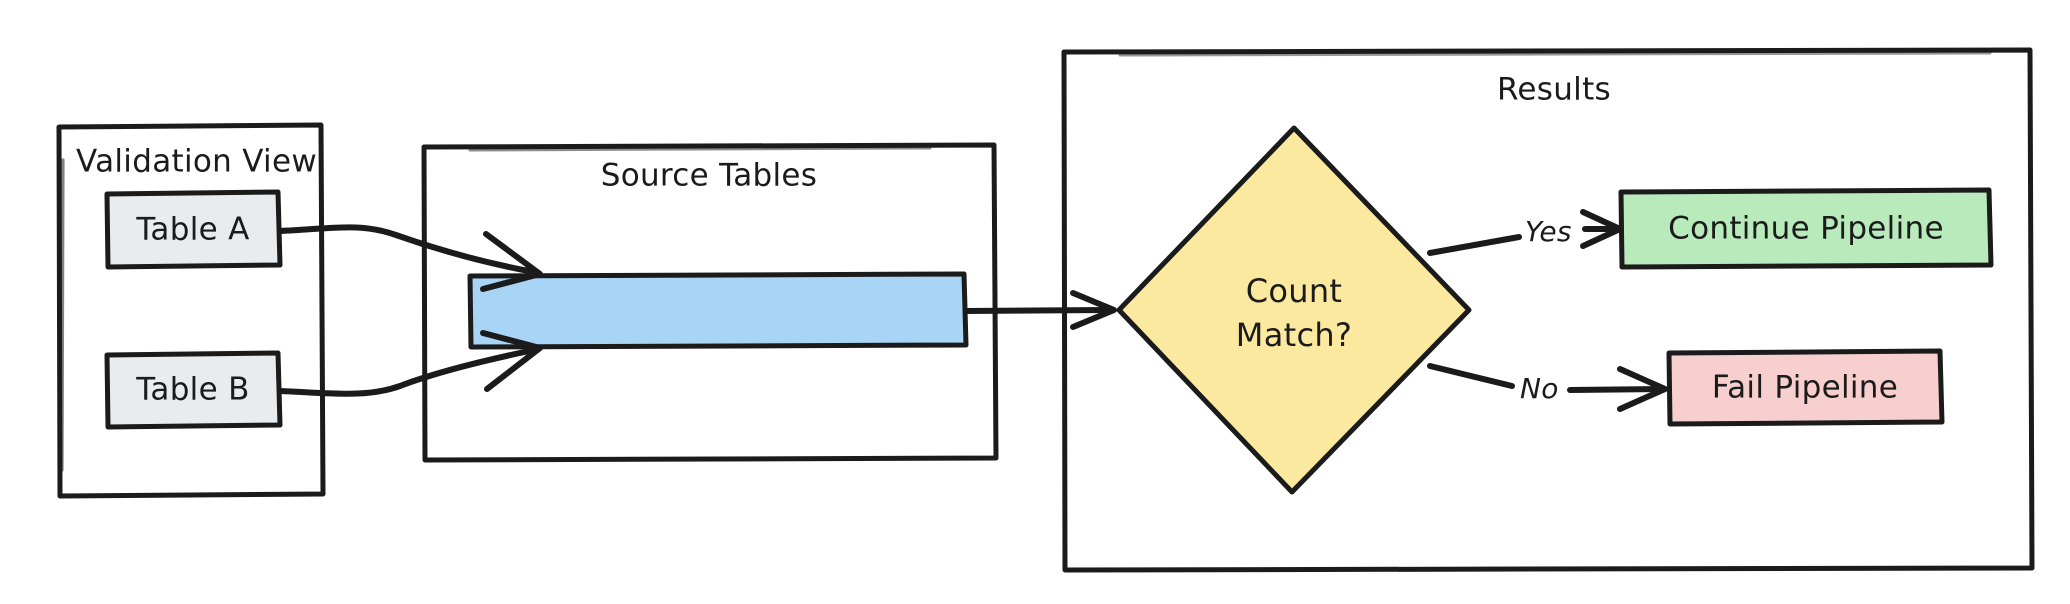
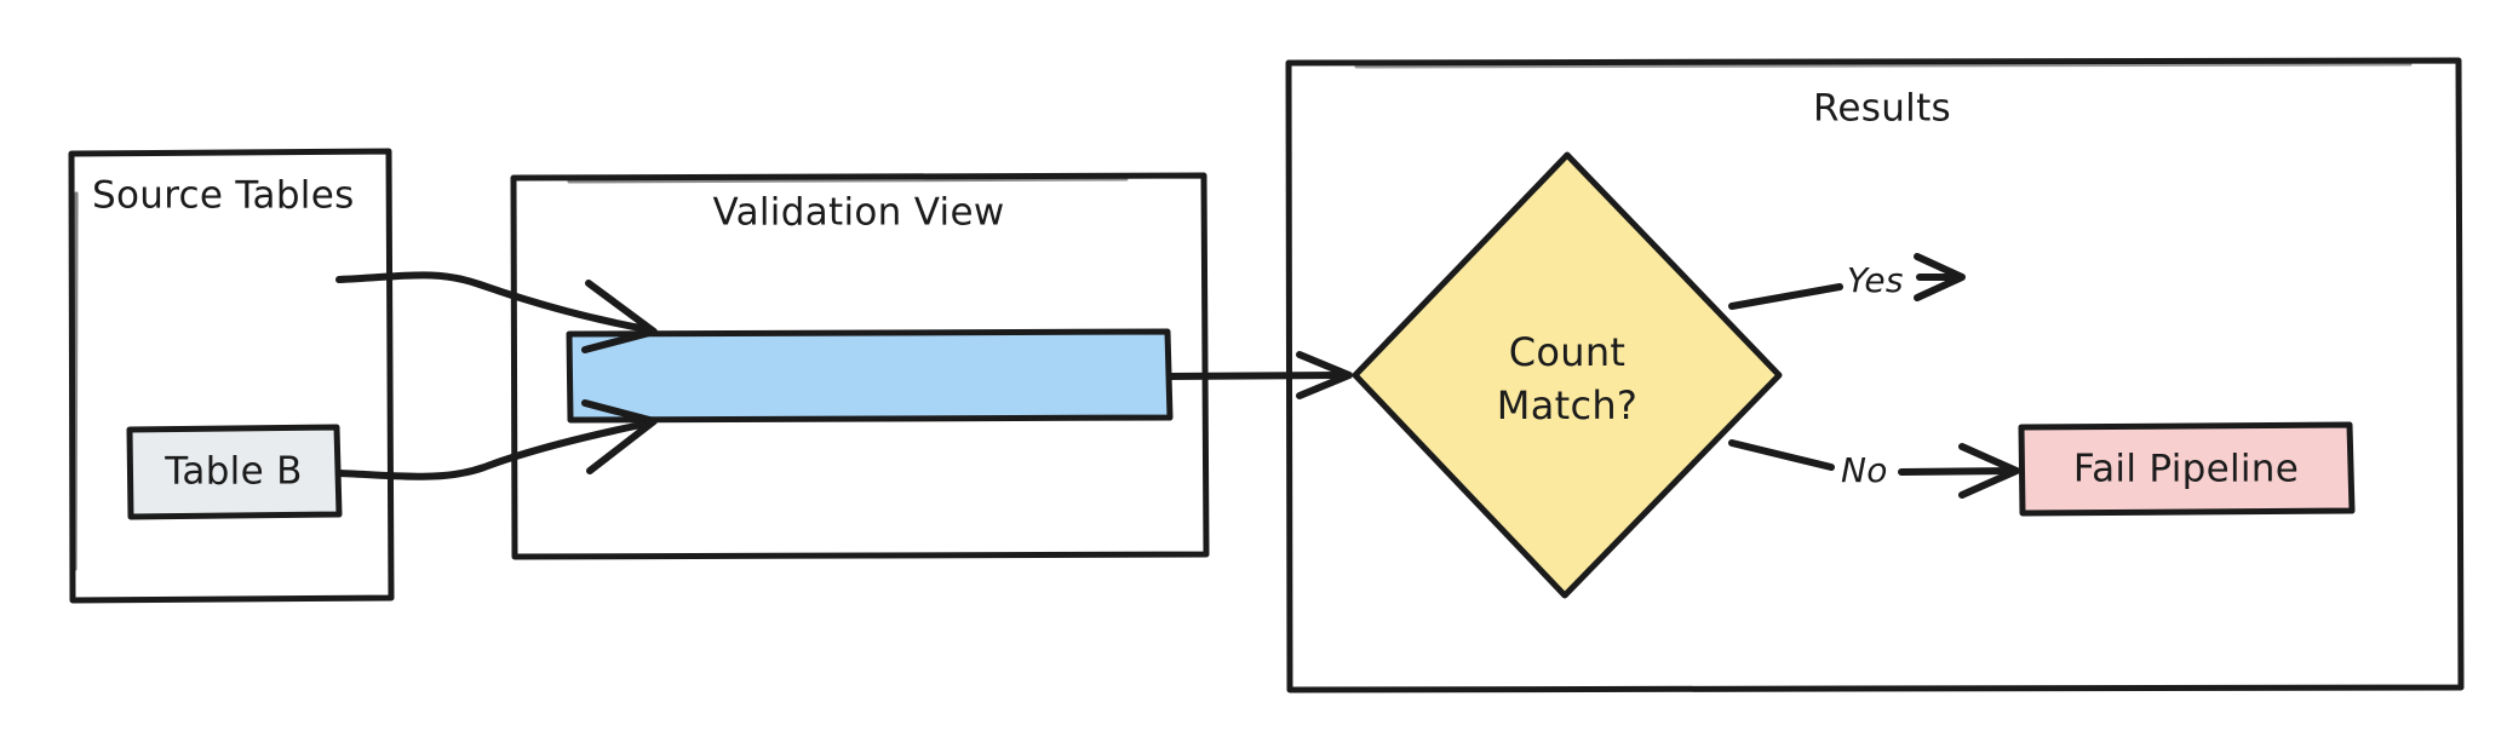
- Validation View
+ Source Tables
- Table A
  Table B
- Source Tables
+ Validation View
  Results
  Count
  Match?
- Continue Pipeline
  Fail Pipeline
  Yes
  No
